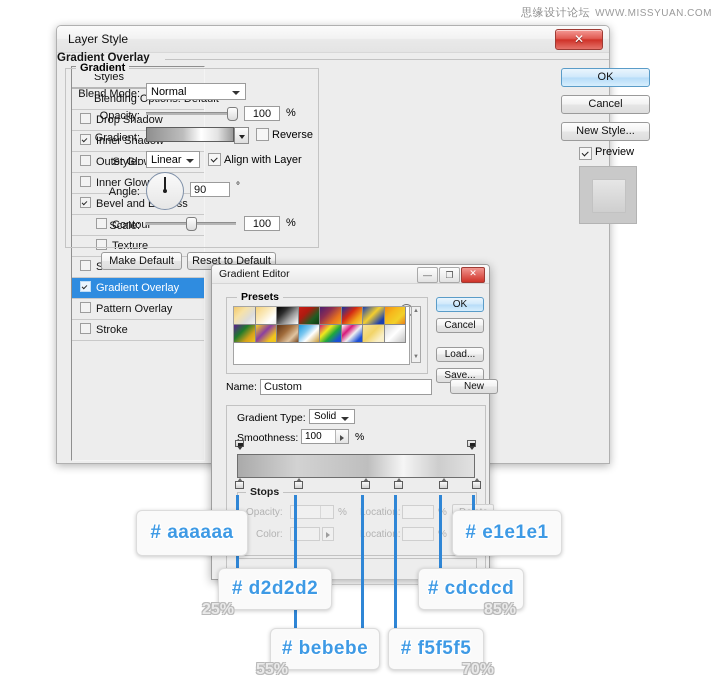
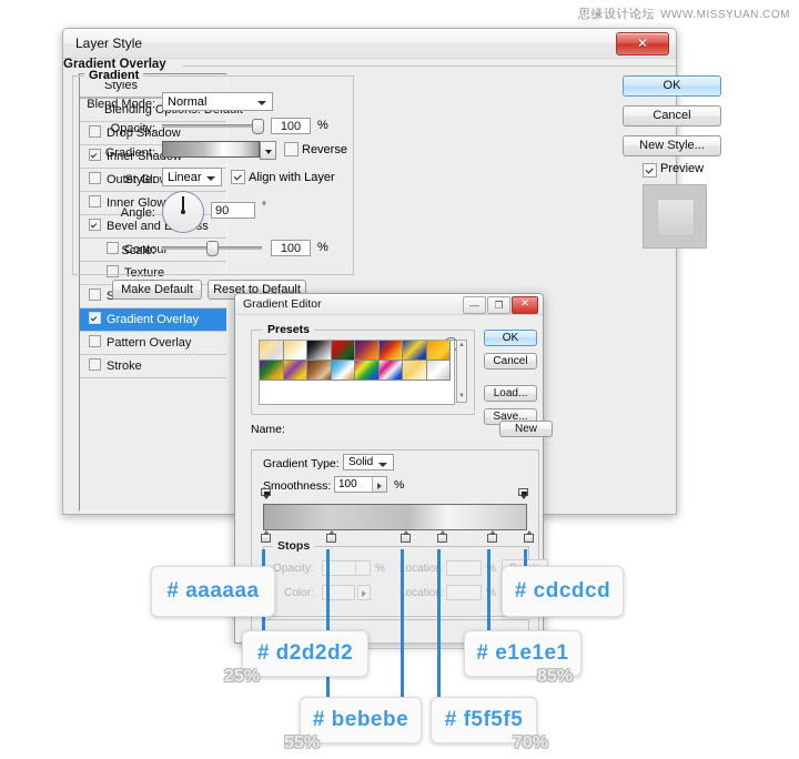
  思缘设计论坛 WWW.MISSYUAN.COM
  Layer Style
  ✕
  Styles
  Drop Shadow
  Inner Sha
  Outer Glo
  Inner Glow
  Bevel andss
  Contour
  Texture
  Gradient Overlay
  Pattern Overlay
  Stroke
  Gradient Overlay
  Gradient
  Blend Mode:
  Normal
  Opacity:
  100
  %
  Gradient:
  Reverse
  Style:
  Linear
  Align with Layer
  Angle:
  90
  °
  Scale:
  100
  %
  Make Default
  Reset to Default
  OK
  Cancel
  New Style...
  Preview
  Gradient Editor
  —
  ❐
  ✕
  Presets
  OK
  Cancel
  Load...
  Save...
  Name:
- Custom
  New
  Gradient Type:
  Solid
  Smoothness:
  100
  %
  Stops
  Opacity:
  %
  ocatio:
  %
  Color:
  ocatio:
  %
  # aaaaaa
- # e1e1e1
+ # cdcdcd
  # d2d2d2
- # cdcdcd
+ # e1e1e1
  # bebebe
  # f5f5f5
  25%
  85%
  55%
  70%
